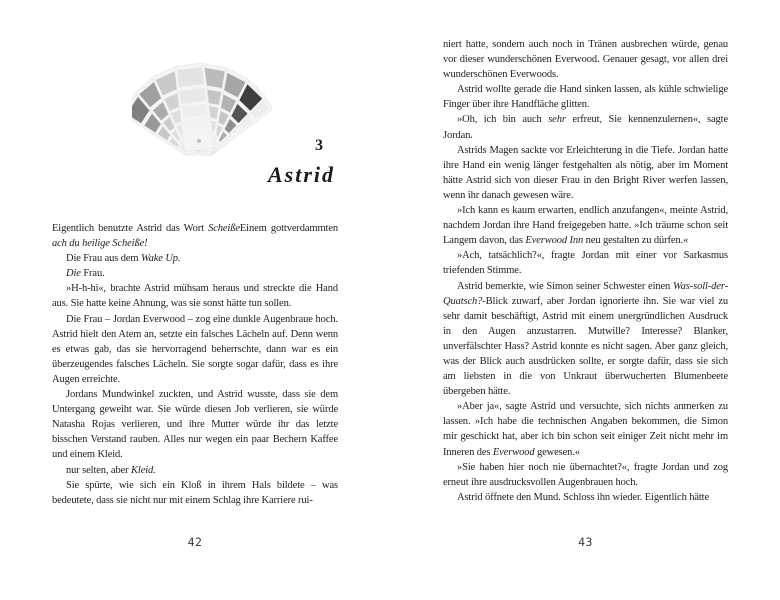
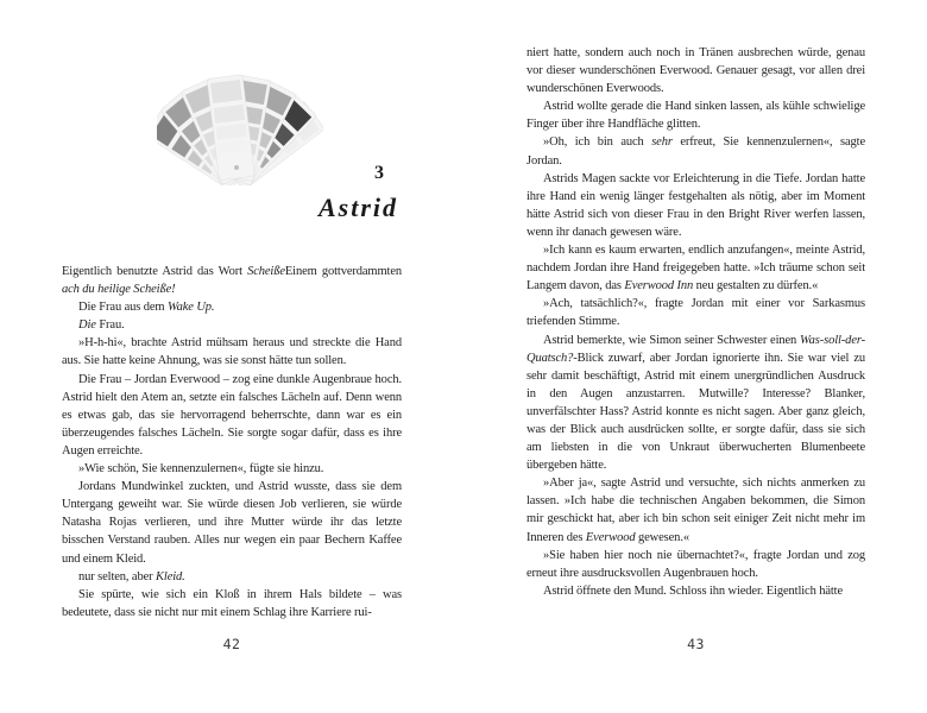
  3
  Astrid
  Eigentlich benutzte Astrid das Wort ScheißeEinem gottverdammten ach du heilige Scheiße!
  Die Frau aus dem Wake Up.
  Die Frau.
  »H-h-hi«, brachte Astrid mühsam heraus und streckte die Hand aus. Sie hatte keine Ahnung, was sie sonst hätte tun sollen.
  Die Frau – Jordan Everwood – zog eine dunkle Augenbraue hoch. Astrid hielt den Atem an, setzte ein falsches Lächeln auf. Denn wenn es etwas gab, das sie hervorragend beherrschte, dann war es ein überzeugendes falsches Lächeln. Sie sorgte sogar dafür, dass es ihre Augen erreichte.
+ »Wie schön, Sie kennenzulernen«, fügte sie hinzu.
  Jordans Mundwinkel zuckten, und Astrid wusste, dass sie dem Untergang geweiht war. Sie würde diesen Job verlieren, sie würde Natasha Rojas verlieren, und ihre Mutter würde ihr das letzte bisschen Verstand rauben. Alles nur wegen ein paar Bechern Kaffee und einem Kleid.
  nur selten, aber Kleid.
  Sie spürte, wie sich ein Kloß in ihrem Hals bildete – was bedeutete, dass sie nicht nur mit einem Schlag ihre Karriere rui-
  42
  niert hatte, sondern auch noch in Tränen ausbrechen würde, genau vor dieser wunderschönen Everwood. Genauer gesagt, vor allen drei wunderschönen Everwoods.
  Astrid wollte gerade die Hand sinken lassen, als kühle schwielige Finger über ihre Handfläche glitten.
  »Oh, ich bin auch sehr erfreut, Sie kennenzulernen«, sagte Jordan.
  Astrids Magen sackte vor Erleichterung in die Tiefe. Jordan hatte ihre Hand ein wenig länger festgehalten als nötig, aber im Moment hätte Astrid sich von dieser Frau in den Bright River werfen lassen, wenn ihr danach gewesen wäre.
  »Ich kann es kaum erwarten, endlich anzufangen«, meinte Astrid, nachdem Jordan ihre Hand freigegeben hatte. »Ich träume schon seit Langem davon, das Everwood Inn neu gestalten zu dürfen.«
  »Ach, tatsächlich?«, fragte Jordan mit einer vor Sarkasmus triefenden Stimme.
  Astrid bemerkte, wie Simon seiner Schwester einen Was-soll-der-Quatsch?-Blick zuwarf, aber Jordan ignorierte ihn. Sie war viel zu sehr damit beschäftigt, Astrid mit einem unergründlichen Ausdruck in den Augen anzustarren. Mutwille? Interesse? Blanker, unverfälschter Hass? Astrid konnte es nicht sagen. Aber ganz gleich, was der Blick auch ausdrücken sollte, er sorgte dafür, dass sie sich am liebsten in die von Unkraut überwucherten Blumenbeete übergeben hätte.
  »Aber ja«, sagte Astrid und versuchte, sich nichts anmerken zu lassen. »Ich habe die technischen Angaben bekommen, die Simon mir geschickt hat, aber ich bin schon seit einiger Zeit nicht mehr im Inneren des Everwood gewesen.«
  »Sie haben hier noch nie übernachtet?«, fragte Jordan und zog erneut ihre ausdrucksvollen Augenbrauen hoch.
  Astrid öffnete den Mund. Schloss ihn wieder. Eigentlich hätte
  43
